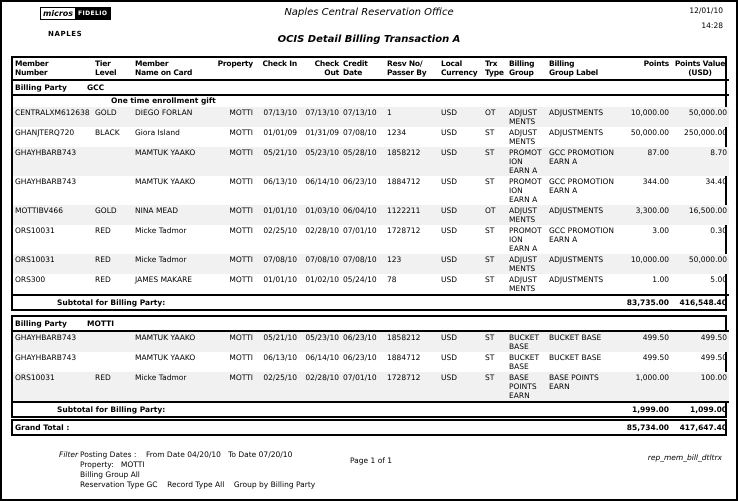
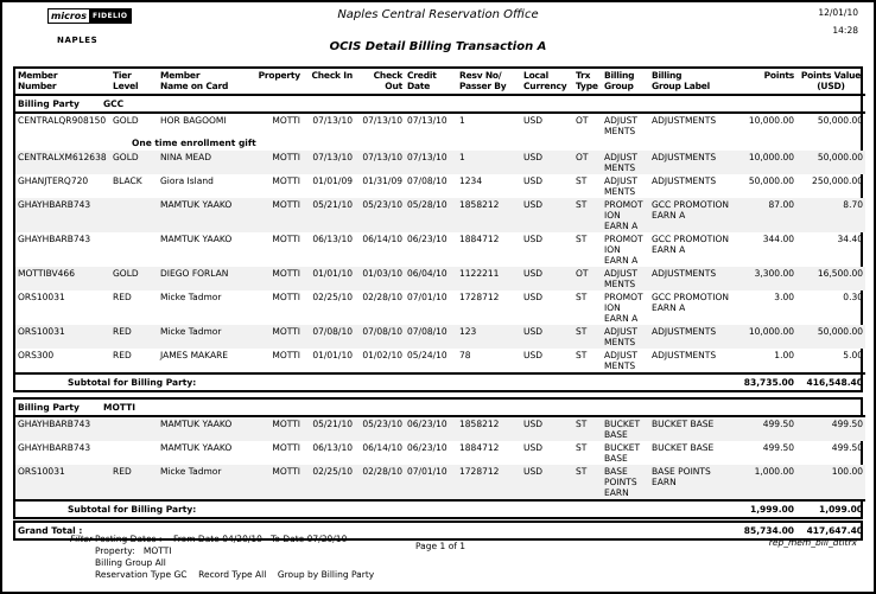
  micros
  NAPLES
  Naples Central Reservation Office
  OCIS Detail Billing Transaction A
  12/01/10
  14:28
  Member Number	Tier Level	Member Name on Card	Property	Check In	Check Out	Credit Date	Resv No/ Passer By	Local Currency	Trx Type	Billing Group	Billing Group Label	Points	Points Value (USD)
  Billing Party GCC
+ CENTRALQR908150	GOLD	HOR BAGOOMI	MOTTI	07/13/10	07/13/10	07/13/10	1	USD	OT	ADJUST MENTS	ADJUSTMENTS	10,000.00	50,000.00
  One time enrollment gift
- CENTRALXM612638	GOLD	DIEGO FORLAN	MOTTI	07/13/10	07/13/10	07/13/10	1	USD	OT	ADJUST MENTS	ADJUSTMENTS	10,000.00	50,000.00
+ CENTRALXM612638	GOLD	NINA MEAD	MOTTI	07/13/10	07/13/10	07/13/10	1	USD	OT	ADJUST MENTS	ADJUSTMENTS	10,000.00	50,000.00
  GHANJTERQ720	BLACK	Giora Island	MOTTI	01/01/09	01/31/09	07/08/10	1234	USD	ST	ADJUST MENTS	ADJUSTMENTS	50,000.00	250,000.00
  GHAYHBARB743		MAMTUK YAAKO	MOTTI	05/21/10	05/23/10	05/28/10	1858212	USD	ST	PROMOT ION EARN A	GCC PROMOTION EARN A	87.00	8.70
  GHAYHBARB743		MAMTUK YAAKO	MOTTI	06/13/10	06/14/10	06/23/10	1884712	USD	ST	PROMOT ION EARN A	GCC PROMOTION EARN A	344.00	34.40
- MOTTIBV466	GOLD	NINA MEAD	MOTTI	01/01/10	01/03/10	06/04/10	1122211	USD	OT	ADJUST MENTS	ADJUSTMENTS	3,300.00	16,500.00
+ MOTTIBV466	GOLD	DIEGO FORLAN	MOTTI	01/01/10	01/03/10	06/04/10	1122211	USD	OT	ADJUST MENTS	ADJUSTMENTS	3,300.00	16,500.00
  ORS10031	RED	Micke Tadmor	MOTTI	02/25/10	02/28/10	07/01/10	1728712	USD	ST	PROMOT ION EARN A	GCC PROMOTION EARN A	3.00	0.30
  ORS10031	RED	Micke Tadmor	MOTTI	07/08/10	07/08/10	07/08/10	123	USD	ST	ADJUST MENTS	ADJUSTMENTS	10,000.00	50,000.00
  ORS300	RED	JAMES MAKARE	MOTTI	01/01/10	01/02/10	05/24/10	78	USD	ST	ADJUST MENTS	ADJUSTMENTS	1.00	5.00
  Subtotal for Billing Party:		83,735.00	416,548.40
  Billing Party MOTTI
  GHAYHBARB743		MAMTUK YAAKO	MOTTI	05/21/10	05/23/10	06/23/10	1858212	USD	ST	BUCKET BASE	BUCKET BASE	499.50	499.50
  GHAYHBARB743		MAMTUK YAAKO	MOTTI	06/13/10	06/14/10	06/23/10	1884712	USD	ST	BUCKET BASE	BUCKET BASE	499.50	499.50
  ORS10031	RED	Micke Tadmor	MOTTI	02/25/10	02/28/10	07/01/10	1728712	USD	ST	BASE POINTS EARN	BASE POINTS EARN	1,000.00	100.00
  Subtotal for Billing Party:		1,999.00	1,099.00
  Grand Total :	85,734.00	417,647.40
  Filter
  Posting Dates : From Date 04/20/10 To Date 07/20/10
  Property: MOTTI
  Billing Group All
  Reservation Type GC Record Type All Group by Billing Party
  Page 1 of 1
  rep_mem_bill_dtltrx
